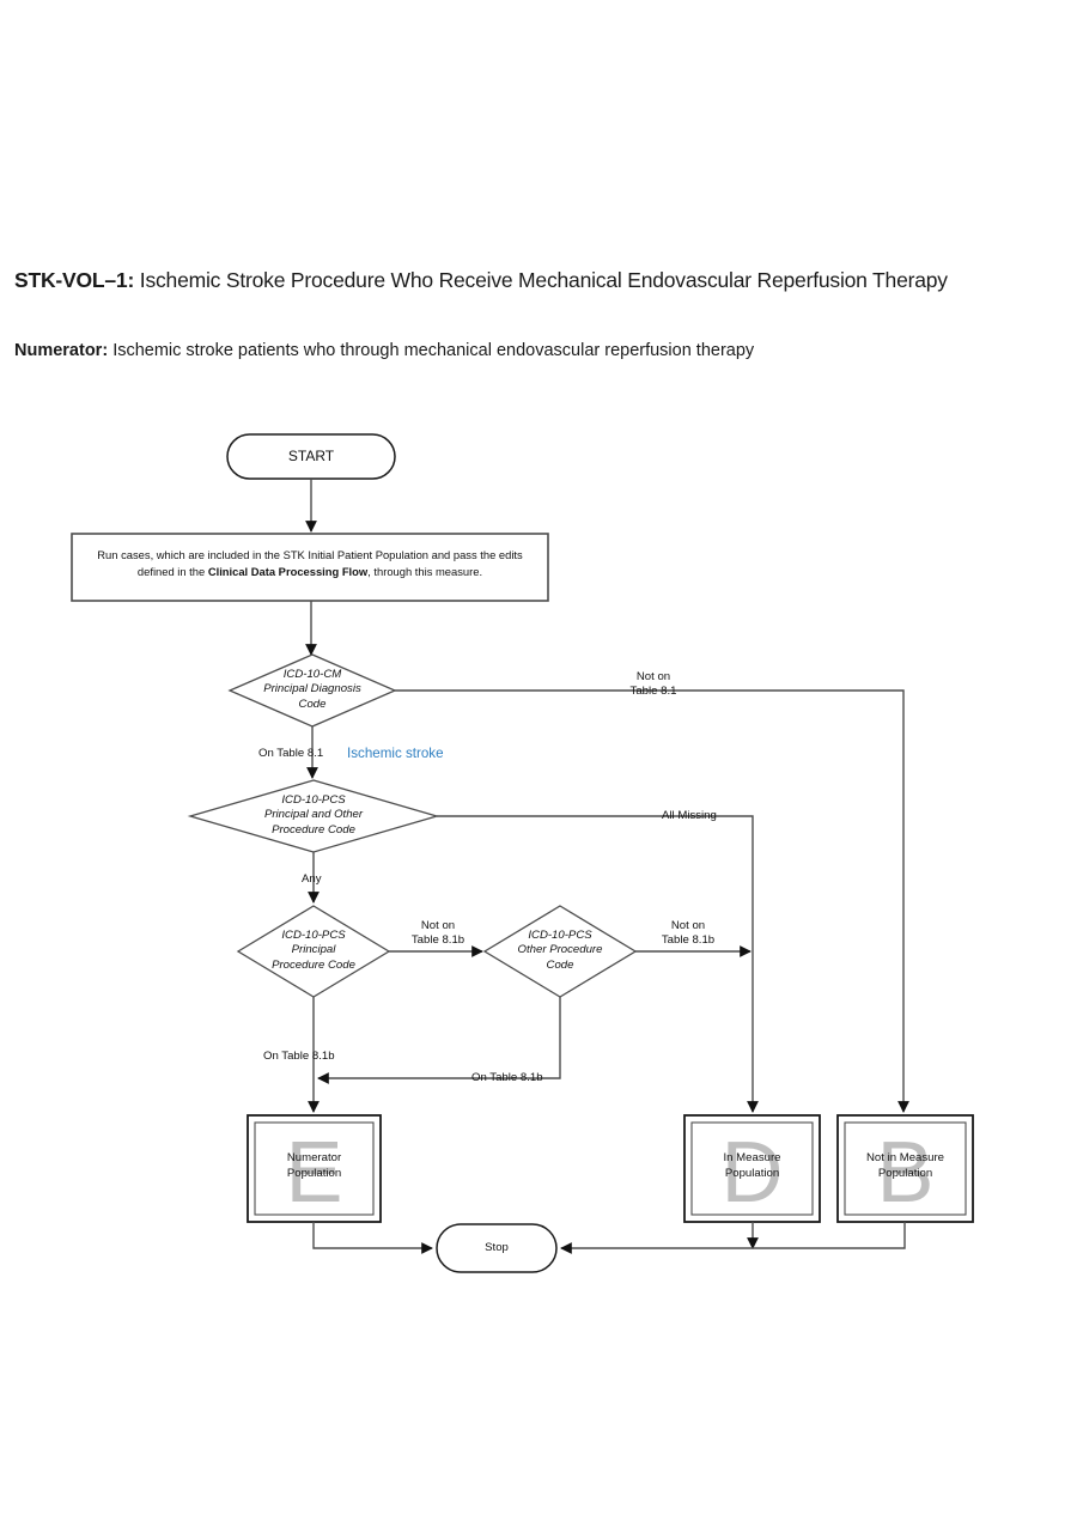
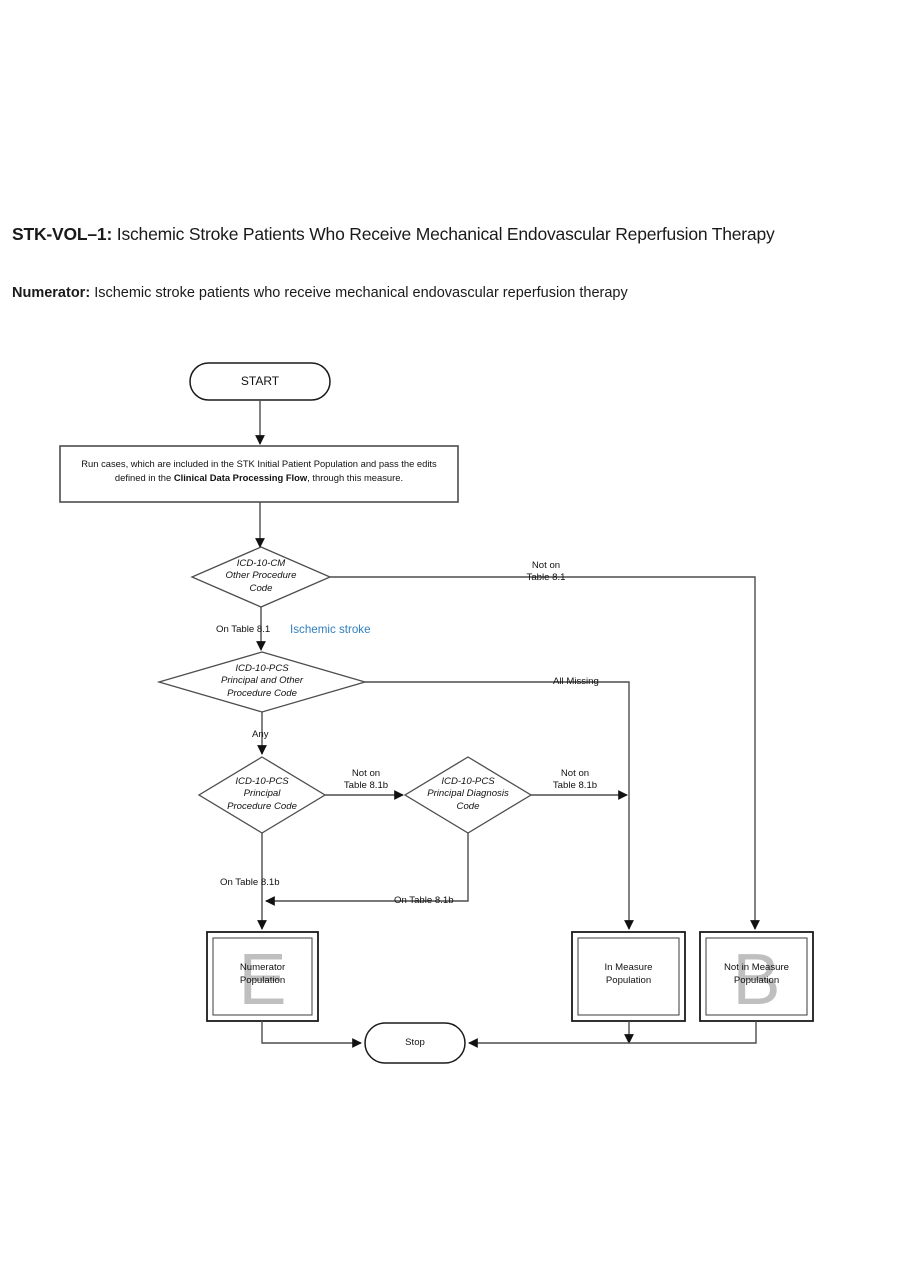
- STK-VOL–1: Ischemic Stroke Procedure Who Receive Mechanical Endovascular Reperfusion Therapy
+ STK-VOL–1: Ischemic Stroke Patients Who Receive Mechanical Endovascular Reperfusion Therapy
- Numerator: Ischemic stroke patients who through mechanical endovascular reperfusion therapy
+ Numerator: Ischemic stroke patients who receive mechanical endovascular reperfusion therapy
  START
  Run cases, which are included in the STK Initial Patient Population and pass the edits defined in the Clinical Data Processing Flow, through this measure.
  ICD-10-CM
- Principal Diagnosis
+ Other Procedure
  Code
  ICD-10-PCS
  Principal and Other
  Procedure Code
  ICD-10-PCS
  Principal
  Procedure Code
  ICD-10-PCS
- Other Procedure
+ Principal Diagnosis
  Code
  Not on
  Table 8.1
  On Table 8.1
  Ischemic stroke
  All Missing
  Any
  Not on
  Table 8.1b
  Not on
  Table 8.1b
  On Table 8.1b
  On Table 8.1b
  E
  Numerator
  Population
- D
  In Measure
  Population
  B
  Not in Measure
  Population
  Stop
